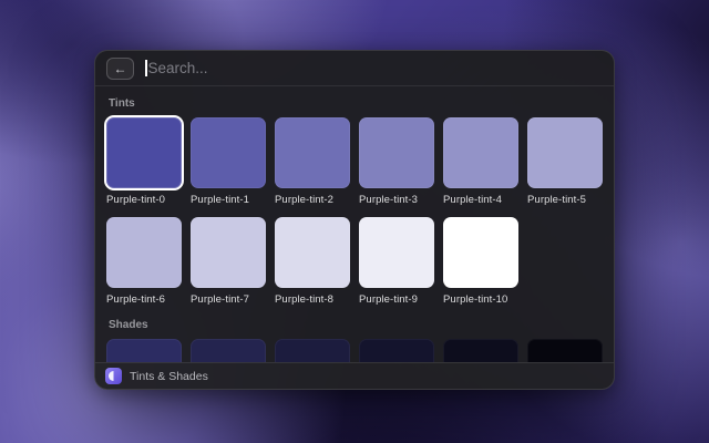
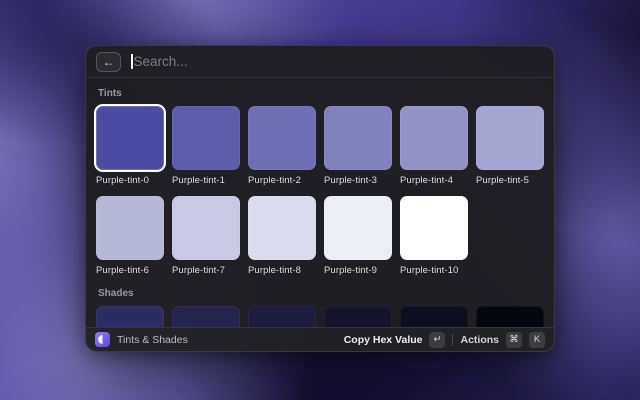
  ←
  Search...
  Tints
  Purple-tint-0
  Purple-tint-1
  Purple-tint-2
  Purple-tint-3
  Purple-tint-4
  Purple-tint-5
  Purple-tint-6
  Purple-tint-7
  Purple-tint-8
  Purple-tint-9
  Purple-tint-10
  Shades
  Tints & Shades
+ Copy Hex Value
+ ↵
+ Actions
+ ⌘
+ K
